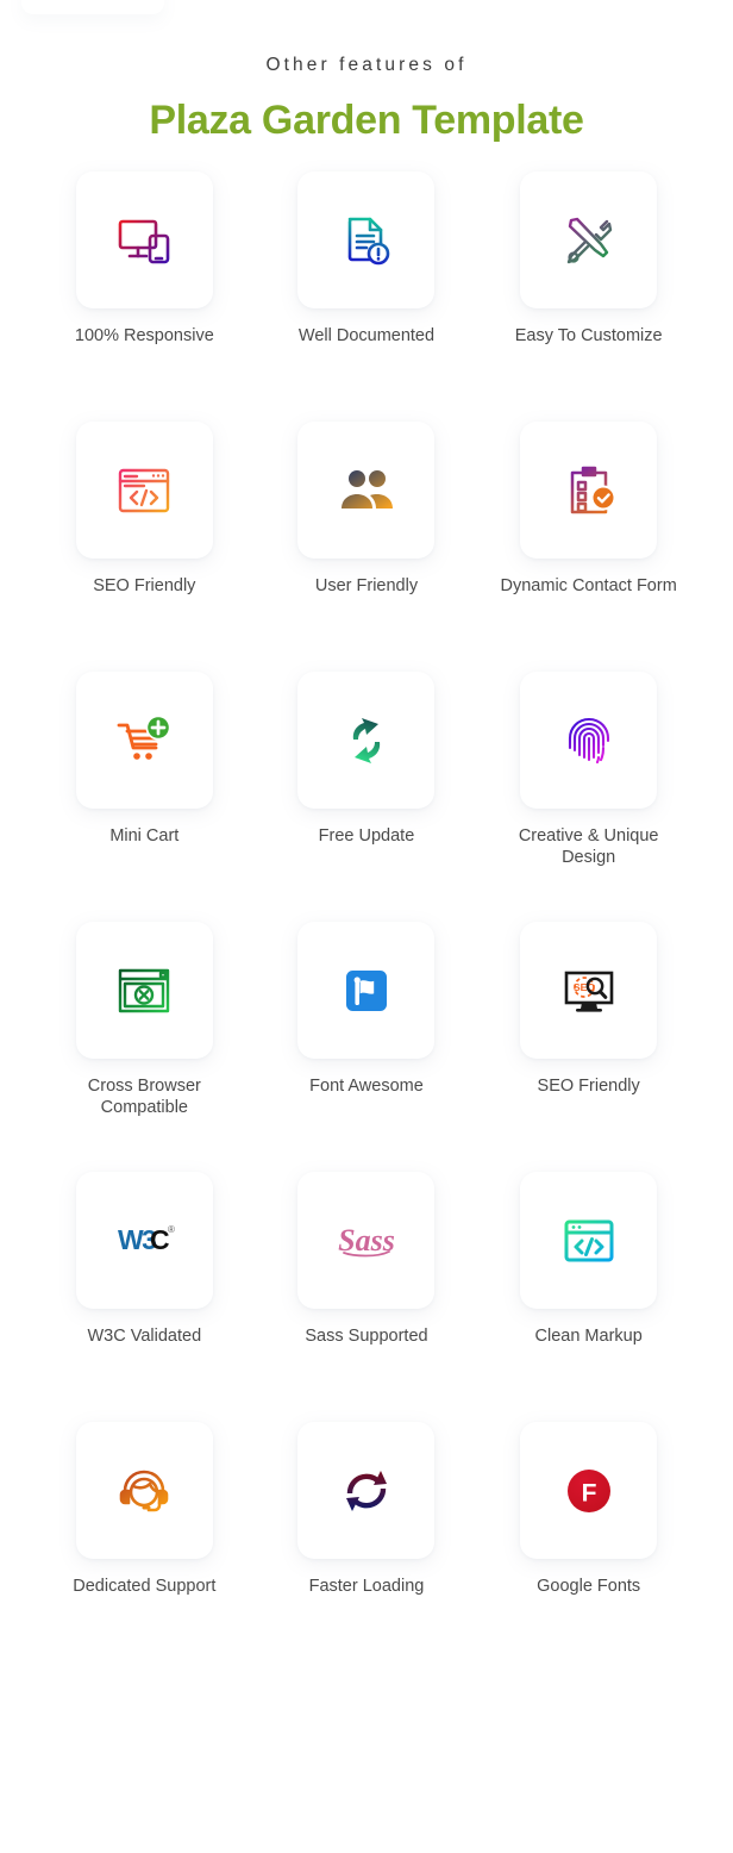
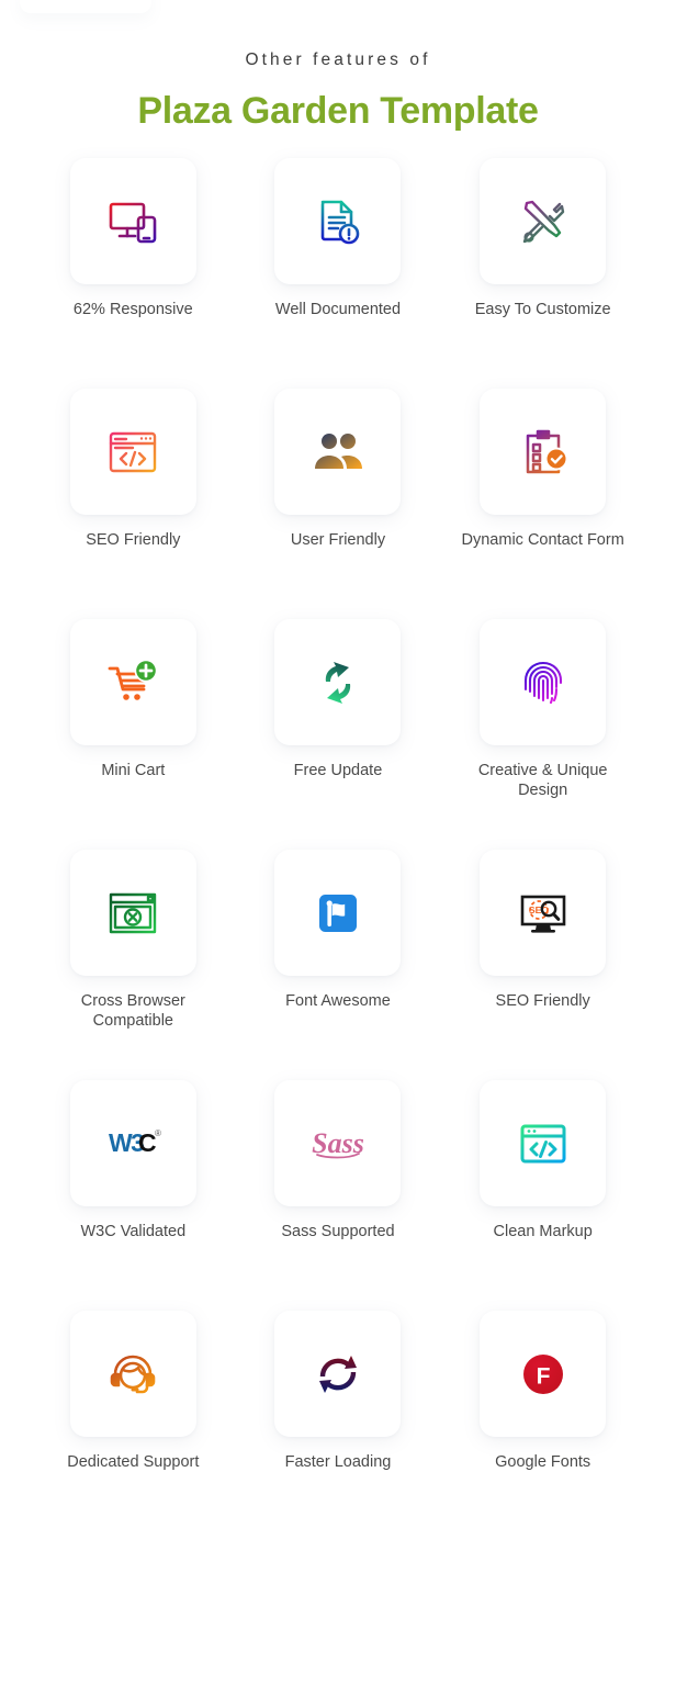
  Other features of
  Plaza Garden Template
- 100% Responsive
+ 62% Responsive
  Well Documented
  Easy To Customize
  SEO Friendly
  User Friendly
  Dynamic Contact Form
  Mini Cart
  Free Update
  Creative & Unique Design
  Cross Browser Compatible
  Font Awesome
  SEO
  SEO Friendly
  W3
  C
  ®
  W3C Validated
  Sass
  Sass Supported
  Clean Markup
  Dedicated Support
  Faster Loading
  F
  Google Fonts
